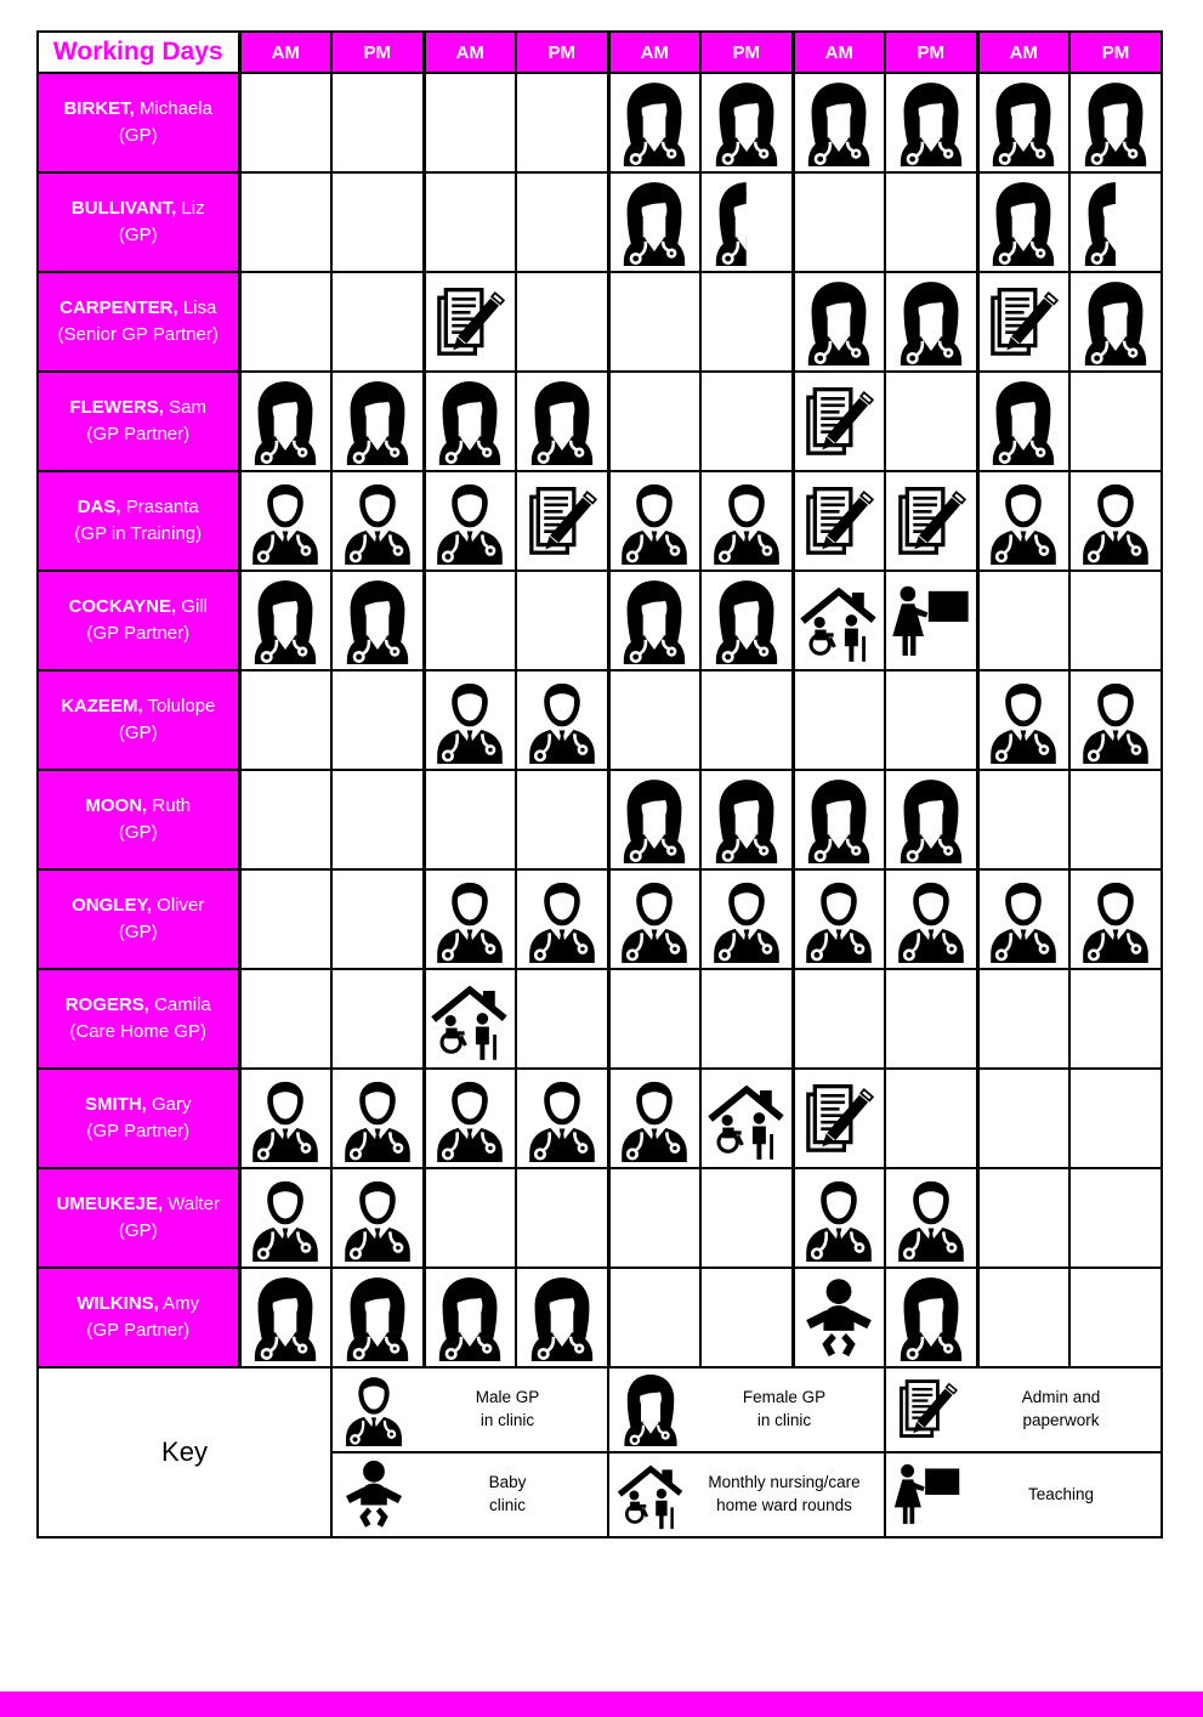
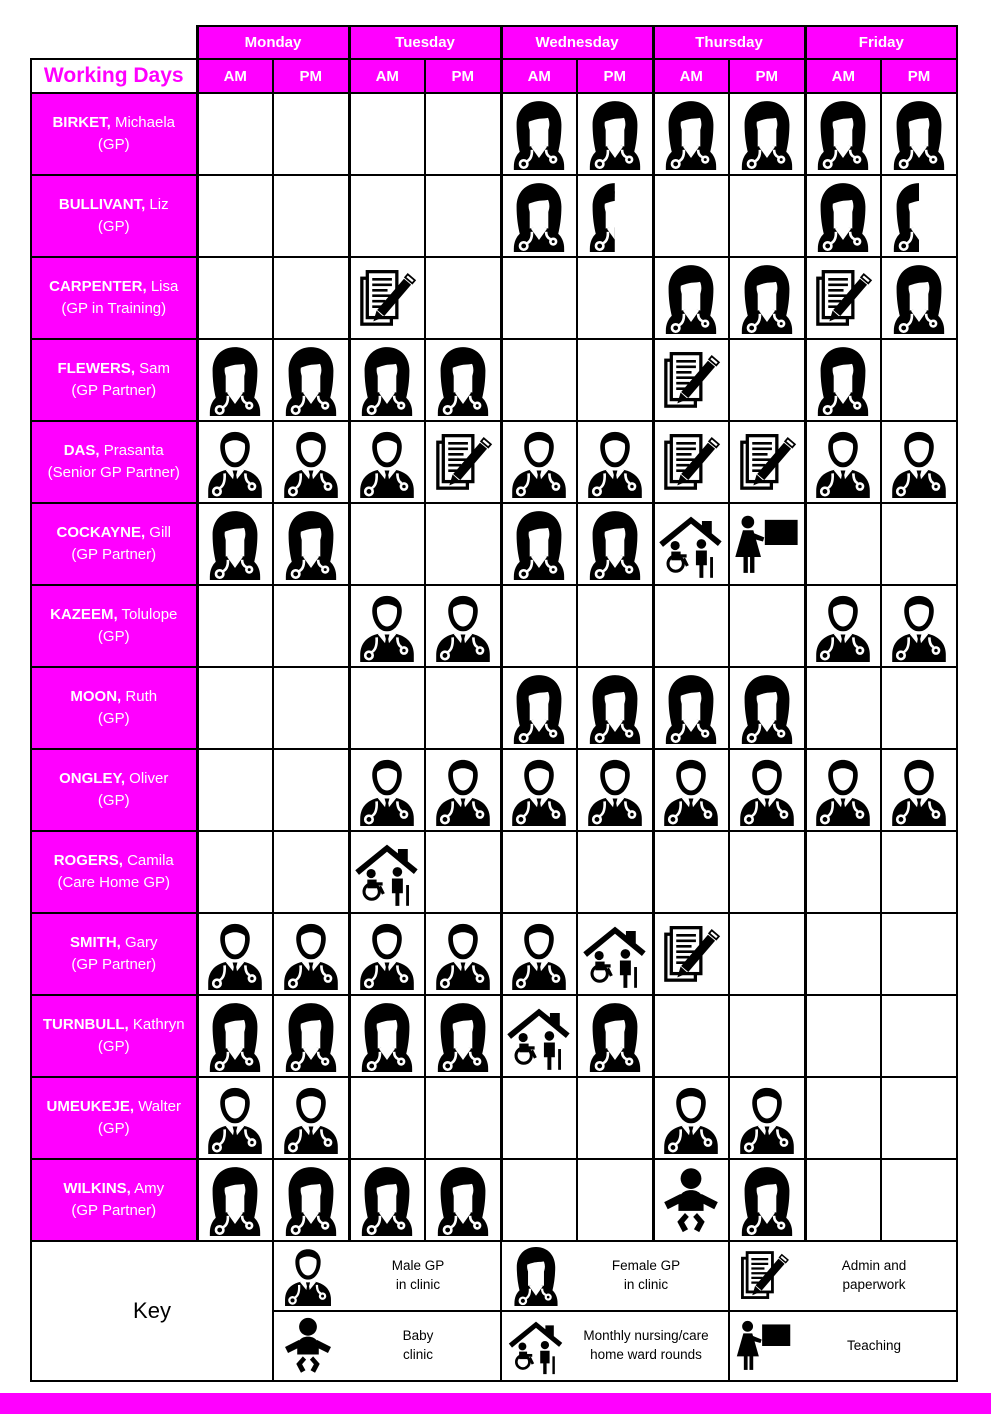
+ 	Monday	Tuesday	Wednesday	Thursday	Friday
  Working Days	AM	PM	AM	PM	AM	PM	AM	PM	AM	PM
  BIRKET, Michaela(GP)
  BULLIVANT, Liz(GP)
- CARPENTER, Lisa(Senior GP Partner)
+ CARPENTER, Lisa(GP in Training)
  FLEWERS, Sam(GP Partner)
- DAS, Prasanta(GP in Training)
+ DAS, Prasanta(Senior GP Partner)
  COCKAYNE, Gill(GP Partner)
  KAZEEM, Tolulope(GP)
  MOON, Ruth(GP)
  ONGLEY, Oliver(GP)
  ROGERS, Camila(Care Home GP)
  SMITH, Gary(GP Partner)
+ TURNBULL, Kathryn(GP)
  UMEUKEJE, Walter(GP)
  WILKINS, Amy(GP Partner)
  Key	Male GPin clinic	Female GPin clinic	Admin andpaperwork
  Babyclinic	Monthly nursing/carehome ward rounds	Teaching
